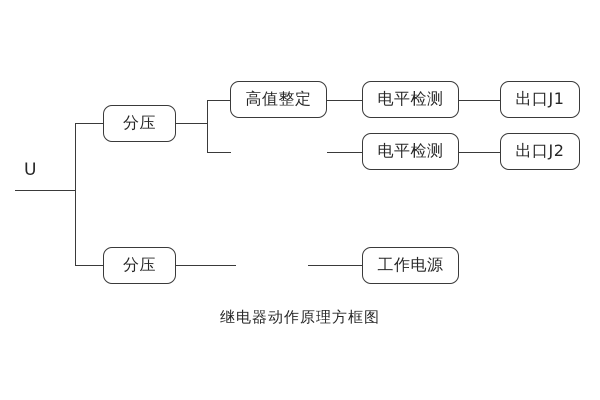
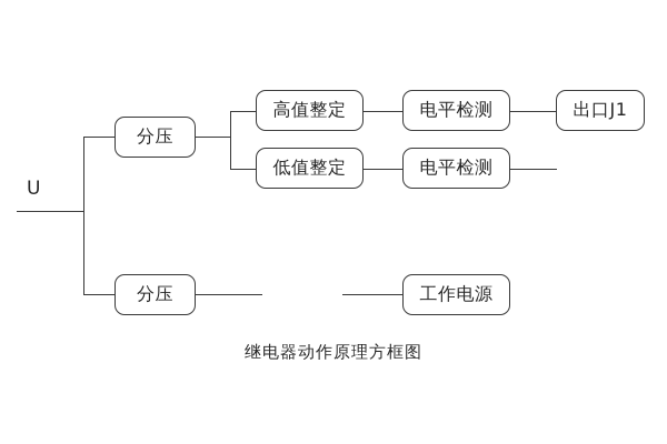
  U
  分压
  高值整定
+ 低值整定
  电平检测
  电平检测
  出口J1
- 出口J2
  分压
  工作电源
  继电器动作原理方框图
